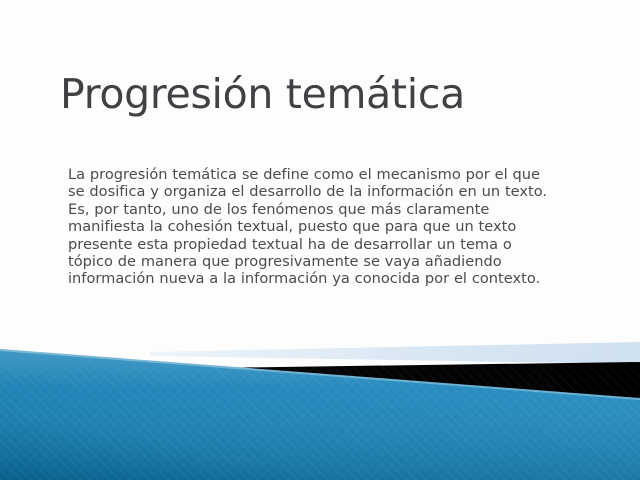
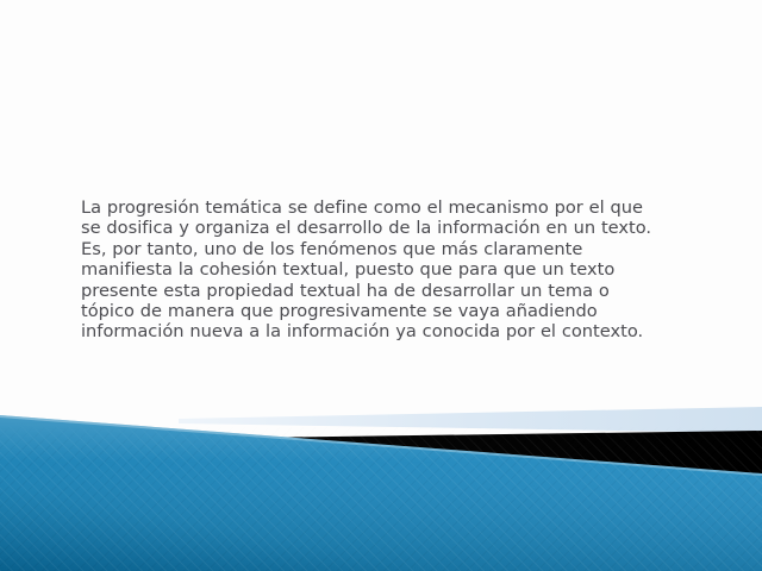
- Progresión temática
  La progresión temática se define como el mecanismo por el que se dosifica y organiza el desarrollo de la información en un texto. Es, por tanto, uno de los fenómenos que más claramente manifiesta la cohesión textual, puesto que para que un texto presente esta propiedad textual ha de desarrollar un tema o tópico de manera que progresivamente se vaya añadiendo información nueva a la información ya conocida por el contexto.
